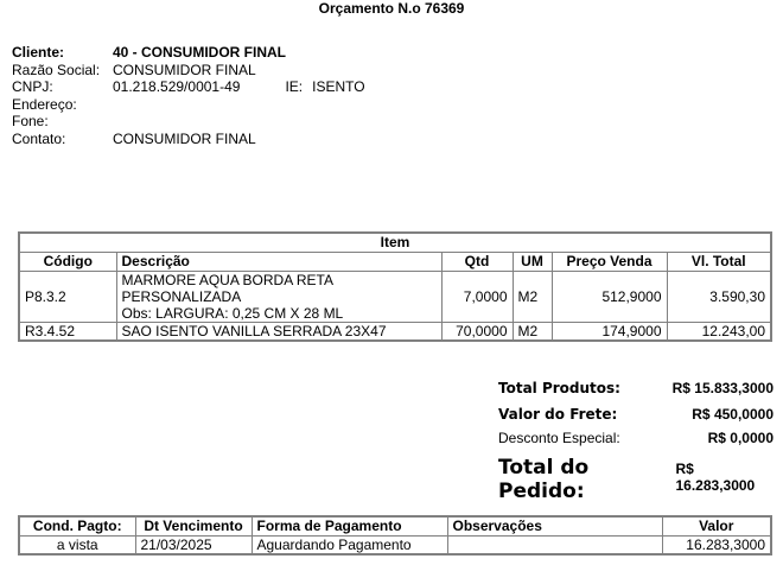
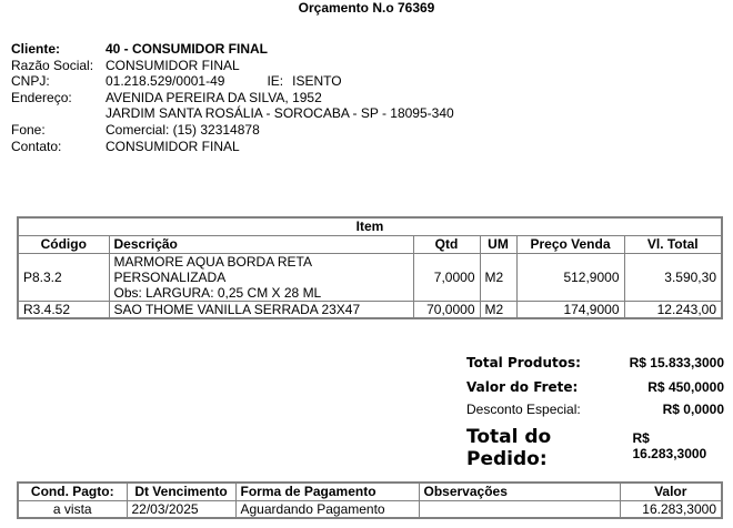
  Orçamento N.o 76369
  Cliente:
  40 - CONSUMIDOR FINAL
  Razão Social:
  CONSUMIDOR FINAL
  CNPJ:
  01.218.529/0001-49
  IE:
  ISENTO
  Endereço:
+ AVENIDA PEREIRA DA SILVA, 1952
+ JARDIM SANTA ROSÁLIA - SOROCABA - SP - 18095-340
  Fone:
+ Comercial: (15) 32314878
  Contato:
  CONSUMIDOR FINAL
  Item
  Código	Descrição	Qtd	UM	Preço Venda	Vl. Total
  P8.3.2	MARMORE AQUA BORDA RETA PERSONALIZADA Obs: LARGURA: 0,25 CM X 28 ML	7,0000	M2	512,9000	3.590,30
- R3.4.52	SAO ISENTO VANILLA SERRADA 23X47	70,0000	M2	174,9000	12.243,00
+ R3.4.52	SAO THOME VANILLA SERRADA 23X47	70,0000	M2	174,9000	12.243,00
  Total Produtos:
  R$ 15.833,3000
  Valor do Frete:
  R$ 450,0000
  Desconto Especial:
  R$ 0,0000
  Total do Pedido:
  R$ 16.283,3000
  Cond. Pagto:	Dt Vencimento	Forma de Pagamento	Observações	Valor
- a vista	21/03/2025	Aguardando Pagamento		16.283,3000
+ a vista	22/03/2025	Aguardando Pagamento		16.283,3000
